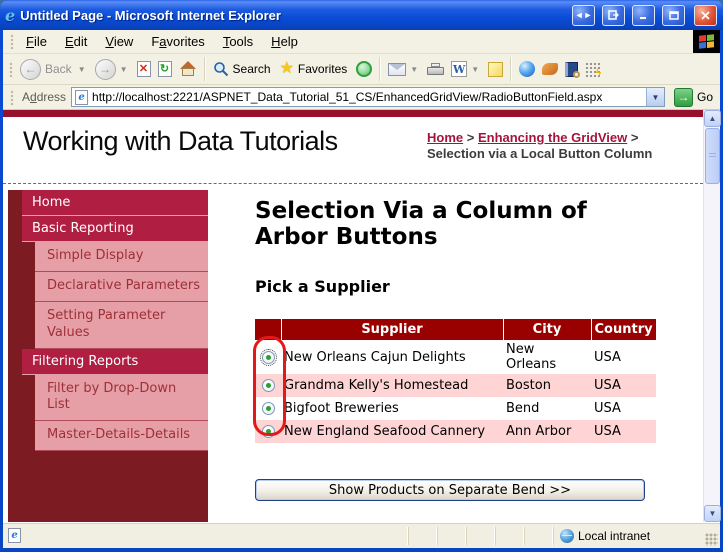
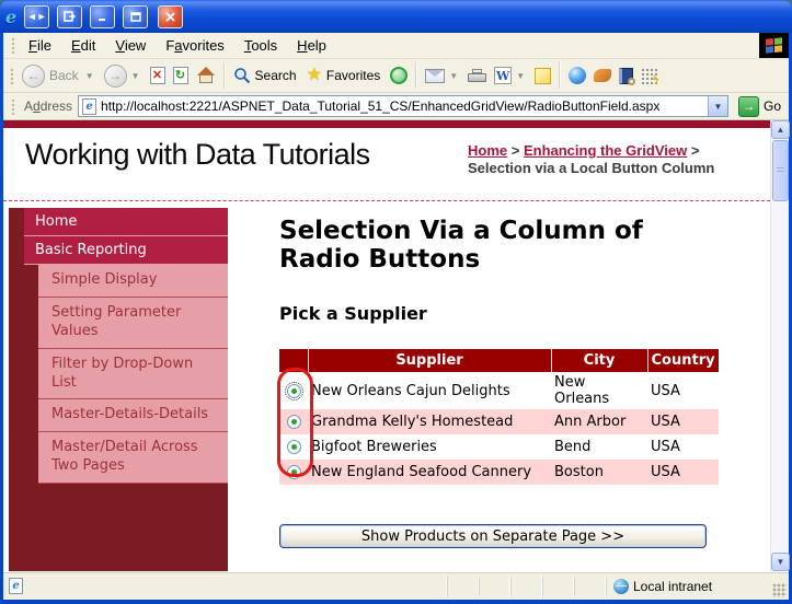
  e
- Untitled Page - Microsoft Internet Explorer
  ◄►
  File
  Edit
  View
  Favorites
  Tools
  Help
  ←
  Back
  ▼
  →
  ▼
  ✕
  ↻
  Search
  ★
  Favorites
  ▼
  W
  ▼
  ϟ
  Address
  e
  http://localhost:2221/ASPNET_Data_Tutorial_51_CS/EnhancedGridView/RadioButtonField.aspx
  ▼
  →
  Go
  Working with Data Tutorials
  Home > Enhancing the GridView > Selection via a Local Button Column
  Home
  Basic Reporting
  Simple Display
- Declarative Parameters
  Setting Parameter Values
- Filtering Reports
  Filter by Drop-Down List
  Master-Details-Details
+ Master/Detail Across Two Pages
- Selection Via a Column of Arbor Buttons
+ Selection Via a Column of Radio Buttons
  Pick a Supplier
  	Supplier	City	Country
  	New Orleans Cajun Delights	New Orleans	USA
- 	Grandma Kelly's Homestead	Boston	USA
+ 	Grandma Kelly's Homestead	Ann Arbor	USA
  	Bigfoot Breweries	Bend	USA
- 	New England Seafood Cannery	Ann Arbor	USA
+ 	New England Seafood Cannery	Boston	USA
- Show Products on Separate Bend >>
+ Show Products on Separate Page >>
  ▲
  ▼
  e
  Local intranet
